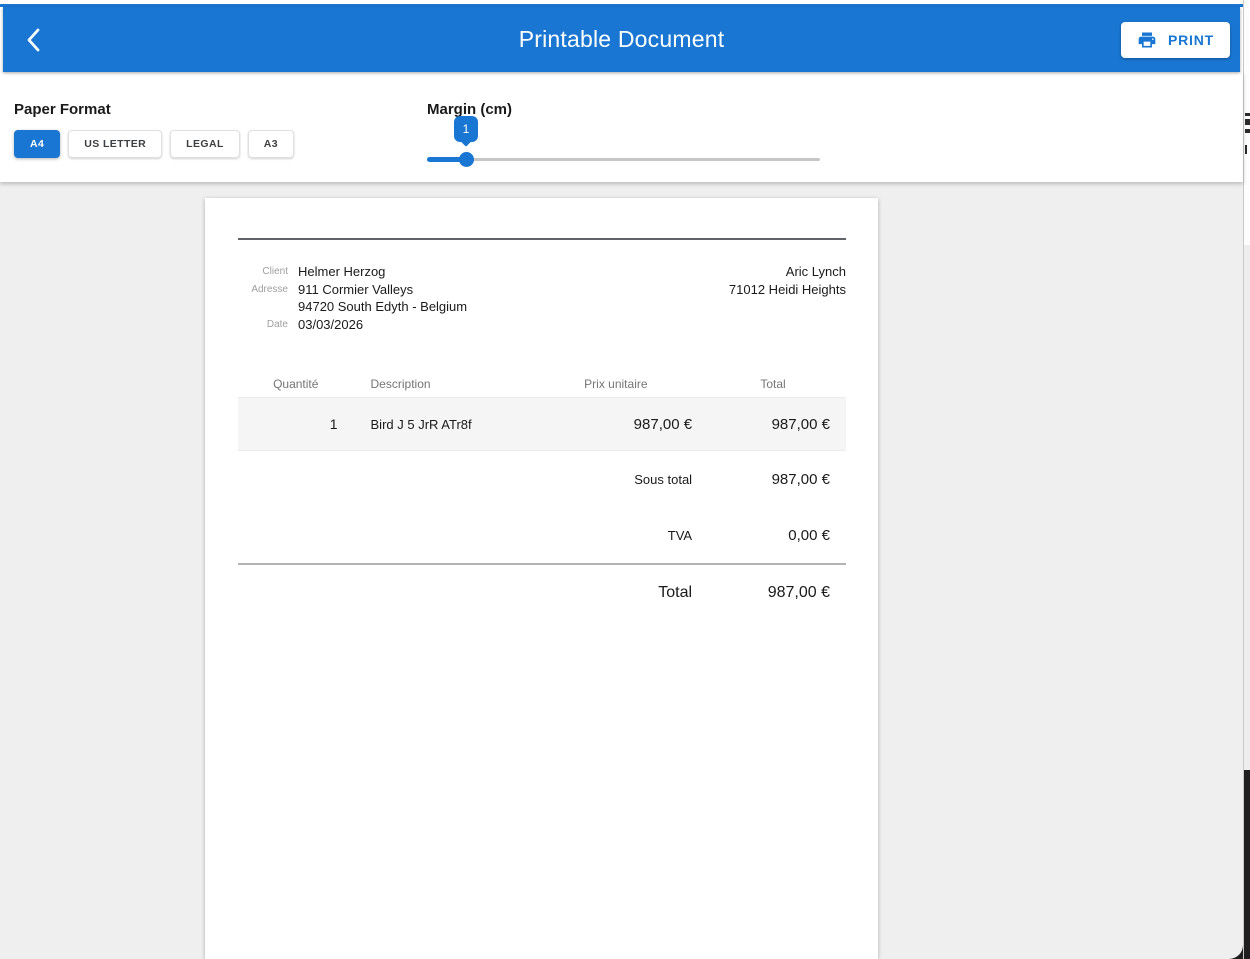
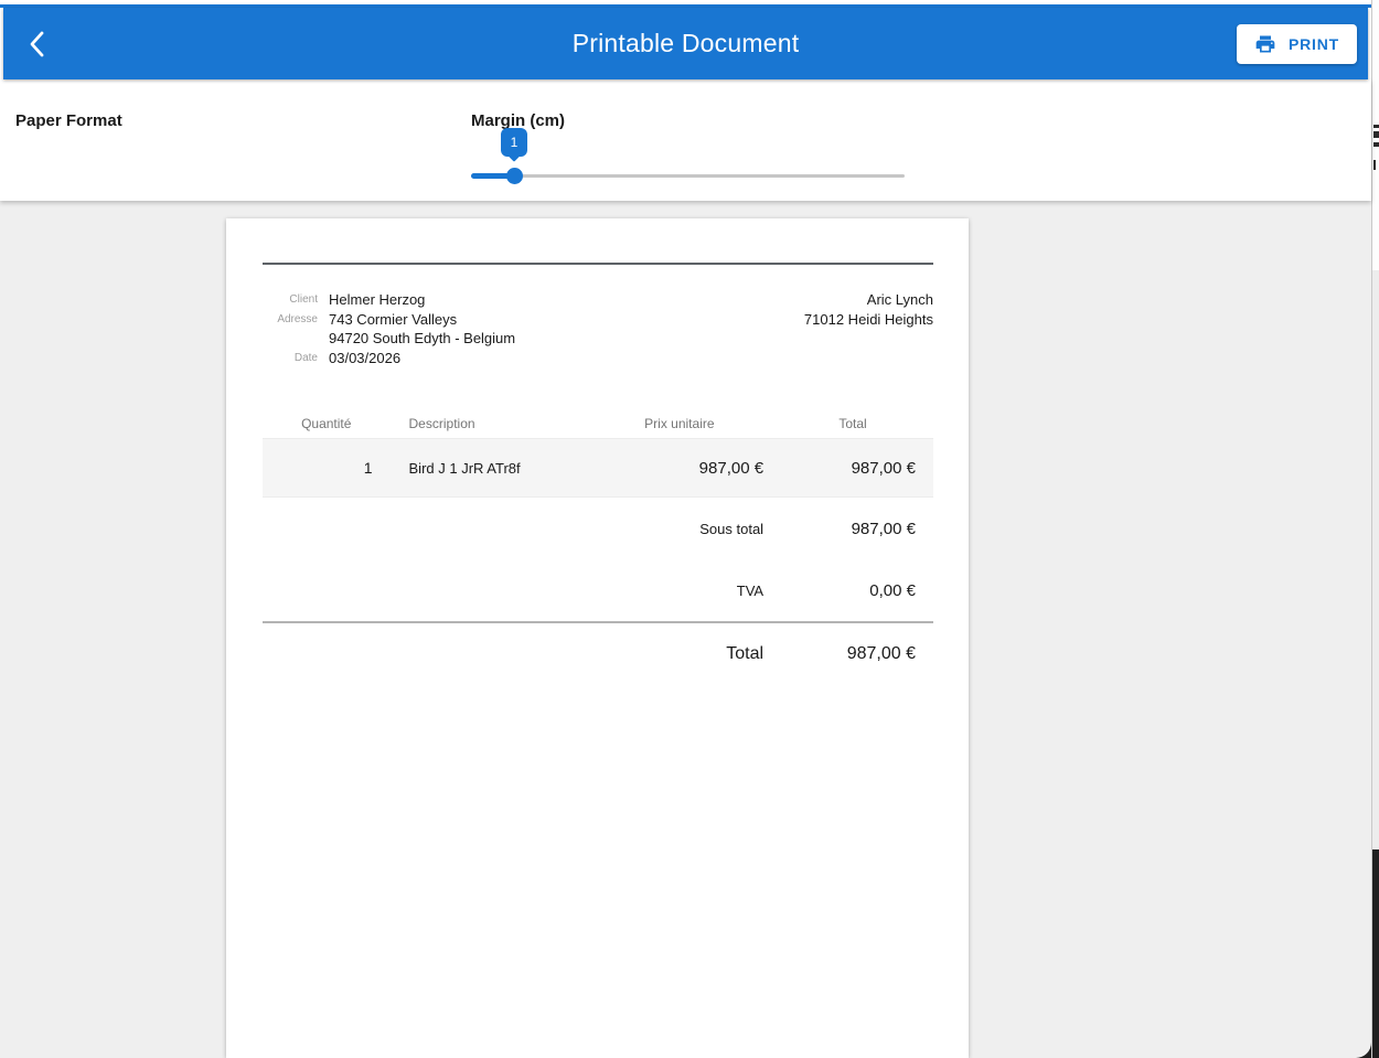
  Printable Document
  PRINT
  Paper Format
- A4
- US LETTER
- LEGAL
- A3
  Margin (cm)
  1
  Client
  Helmer Herzog
  Adresse
- 911 Cormier Valleys
+ 743 Cormier Valleys
  94720 South Edyth - Belgium
  Date
  03/03/2026
  Aric Lynch
  71012 Heidi Heights
  Quantité
  Description
  Prix unitaire
  Total
  1
- Bird J 5 JrR ATr8f
+ Bird J 1 JrR ATr8f
  987,00 €
  987,00 €
  Sous total
  987,00 €
  TVA
  0,00 €
  Total
  987,00 €
